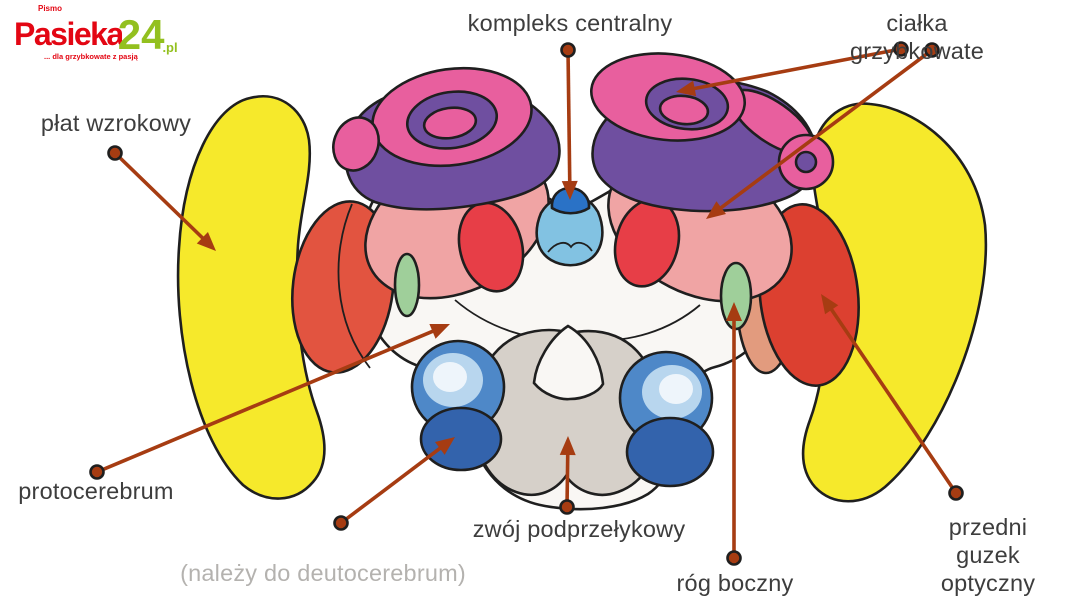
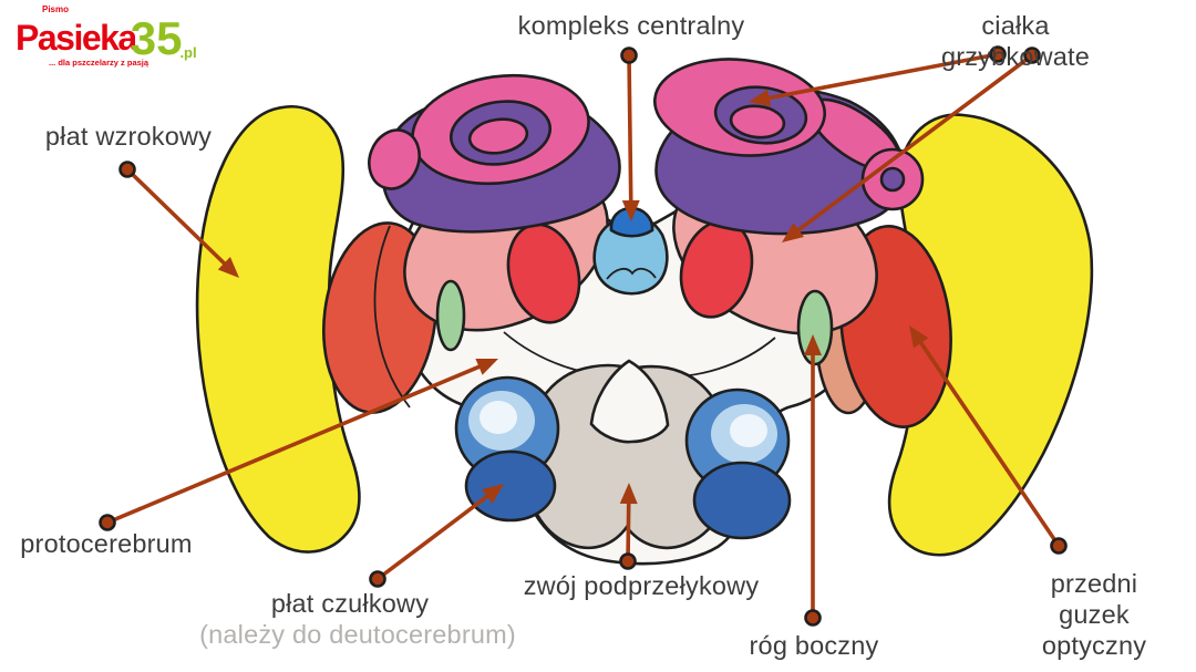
  Pismo
  Pasieka
- 24
+ 35
  .pl
- ... dla grzybkowate z pasją
+ ... dla pszczelarzy z pasją
  kompleks centralny
  ciałka grzybkowate
  płat wzrokowy
  protocerebrum
+ płat czułkowy
  (należy do deutocerebrum)
  zwój podprzełykowy
  róg boczny
  przedni guzek
  optyczny
